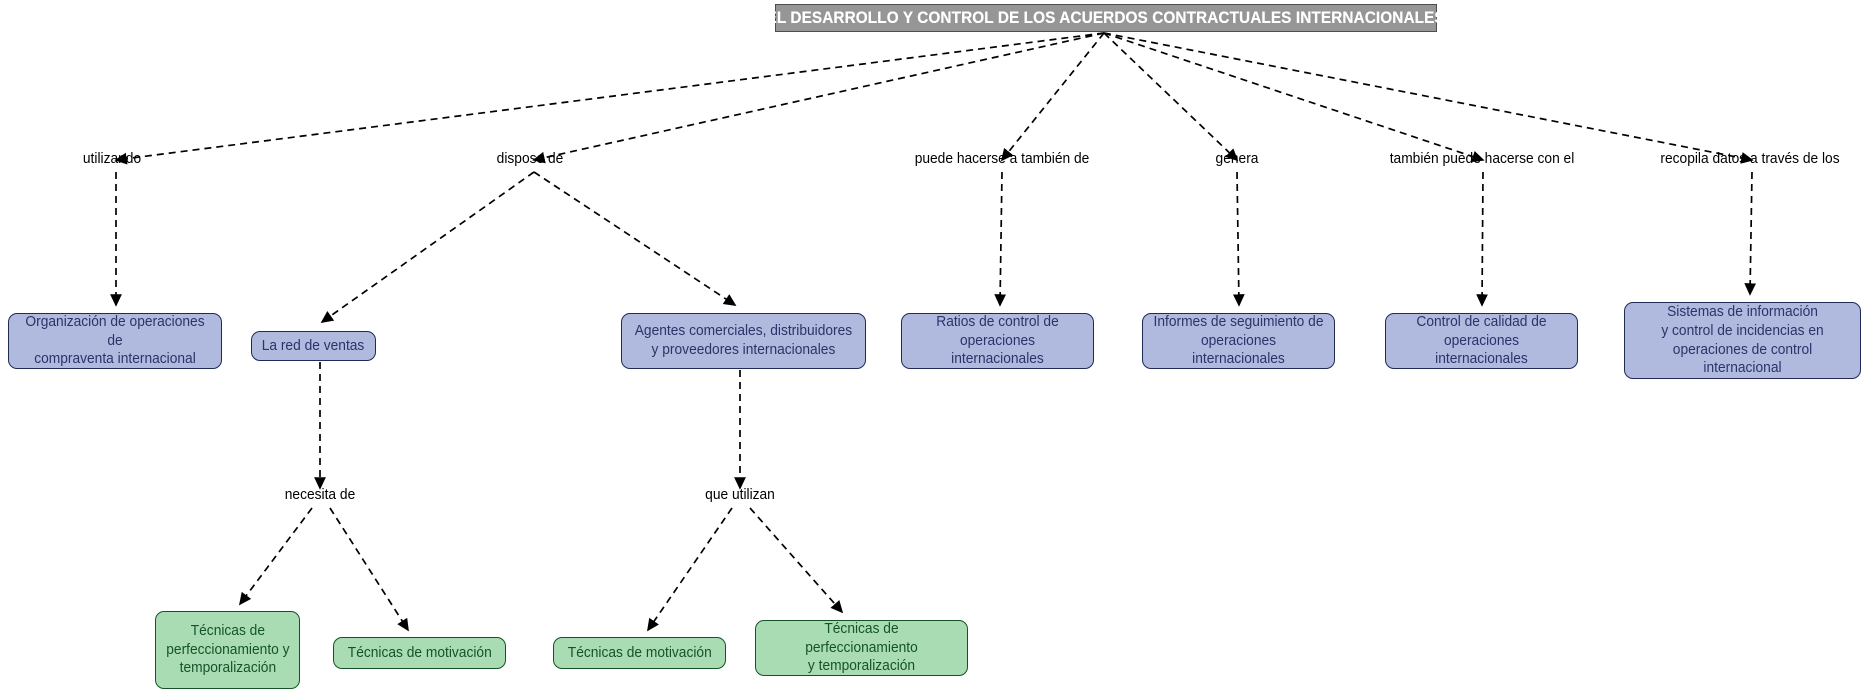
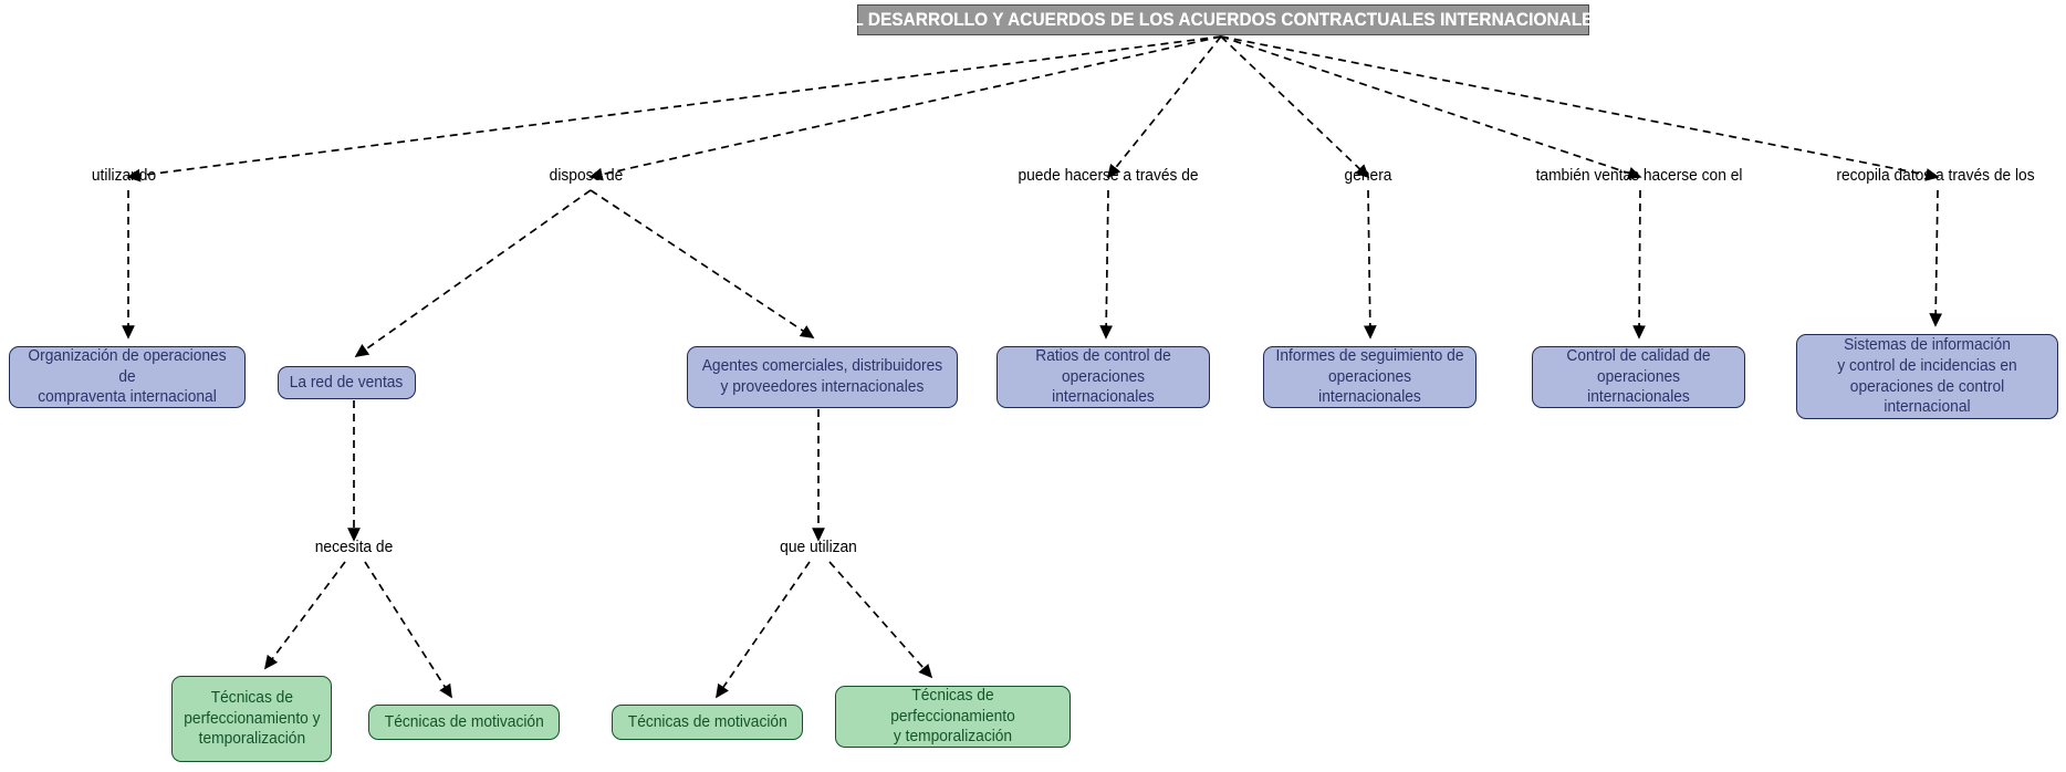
- EL DESARROLLO Y CONTROL DE LOS ACUERDOS CONTRACTUALES INTERNACIONALES
+ EL DESARROLLO Y ACUERDOS DE LOS ACUERDOS CONTRACTUALES INTERNACIONALES
  utilizando
  dispose de
- puede hacerse a también de
+ puede hacerse a través de
  genera
- también puede hacerse con el
+ también ventas hacerse con el
  recopila datos a través de los
  necesita de
  que utilizan
  Organización de operaciones de
  compraventa internacional
  La red de ventas
  Agentes comerciales, distribuidores
  y proveedores internacionales
  Ratios de control de
  operaciones internacionales
  Informes de seguimiento de
  operaciones internacionales
  Control de calidad de
  operaciones internacionales
  Sistemas de información
  y control de incidencias en
  operaciones de control internacional
  Técnicas de
  perfeccionamiento y
  temporalización
  Técnicas de motivación
  Técnicas de motivación
  Técnicas de perfeccionamiento
  y temporalización
